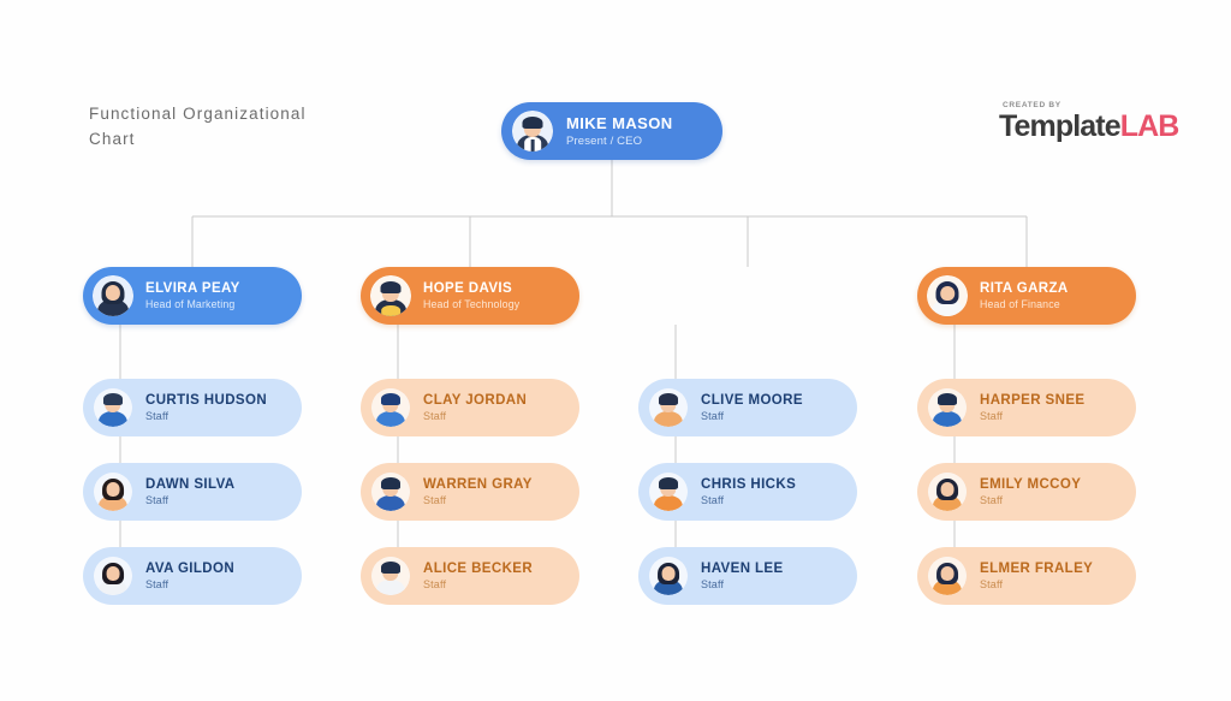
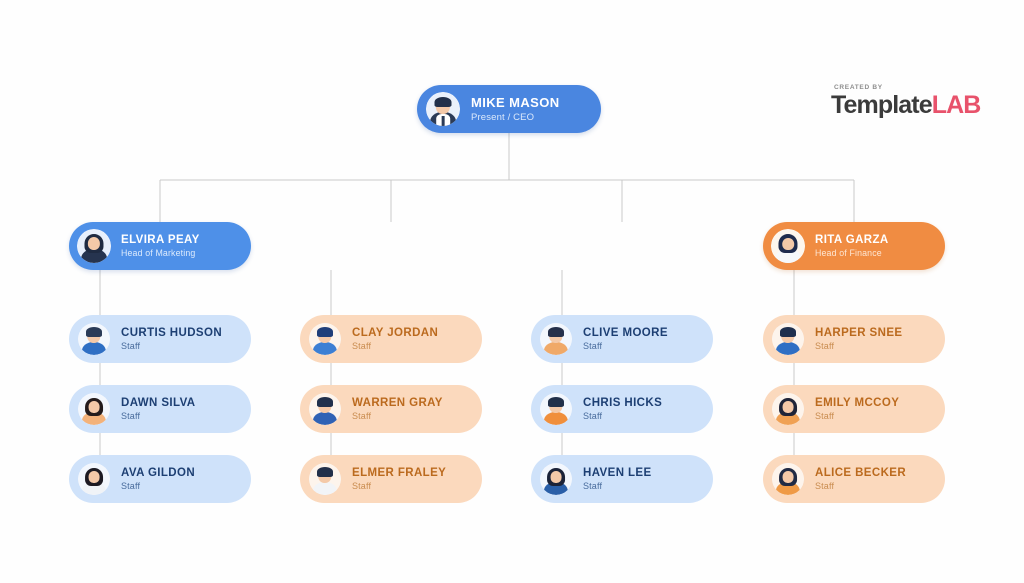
- Functional Organizational
- Chart
  TemplateLAB
  MIKE MASON
  Present / CEO
  ELVIRA PEAY
  Head of Marketing
  CURTIS HUDSON
  Staff
  DAWN SILVA
  Staff
  AVA GILDON
  Staff
- HOPE DAVIS
- Head of Technology
  CLAY JORDAN
  Staff
  WARREN GRAY
  Staff
- ALICE BECKER
+ ELMER FRALEY
  Staff
  CLIVE MOORE
  Staff
  CHRIS HICKS
  Staff
  HAVEN LEE
  Staff
  RITA GARZA
  Head of Finance
  HARPER SNEE
  Staff
  EMILY MCCOY
  Staff
- ELMER FRALEY
+ ALICE BECKER
  Staff
